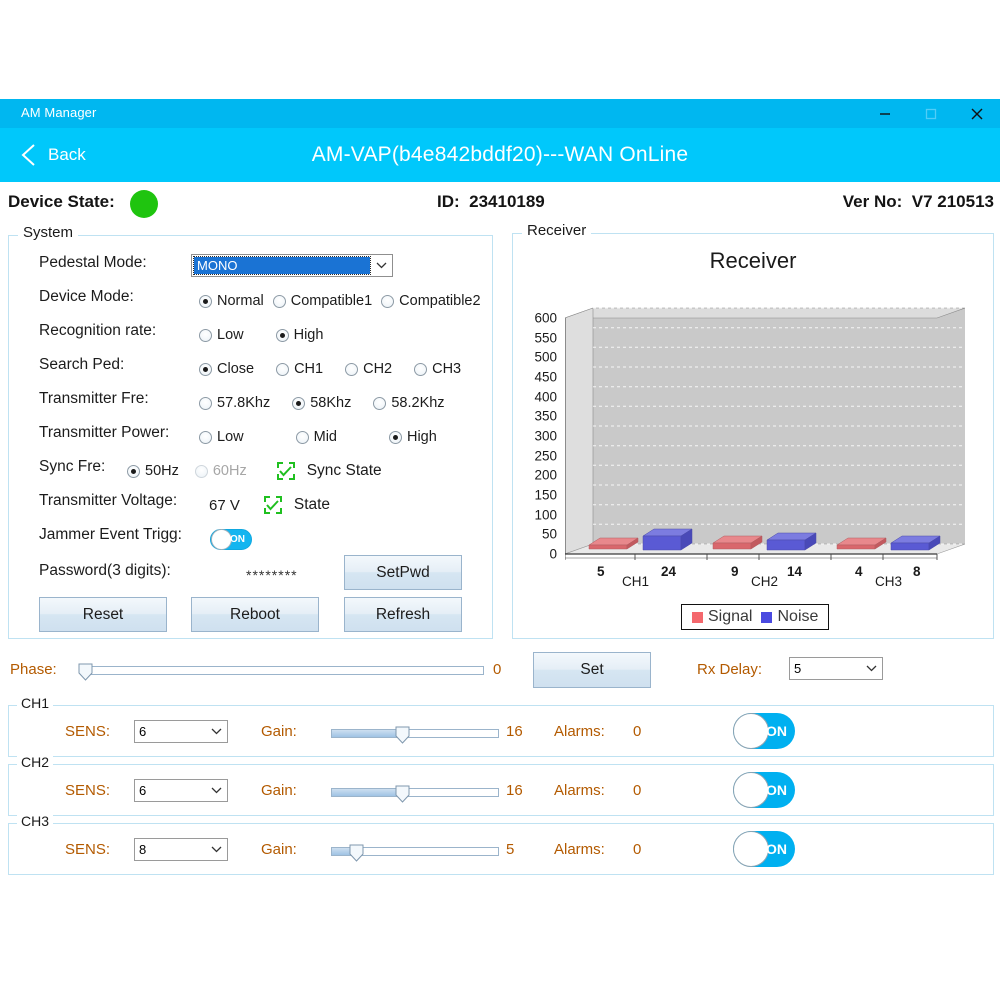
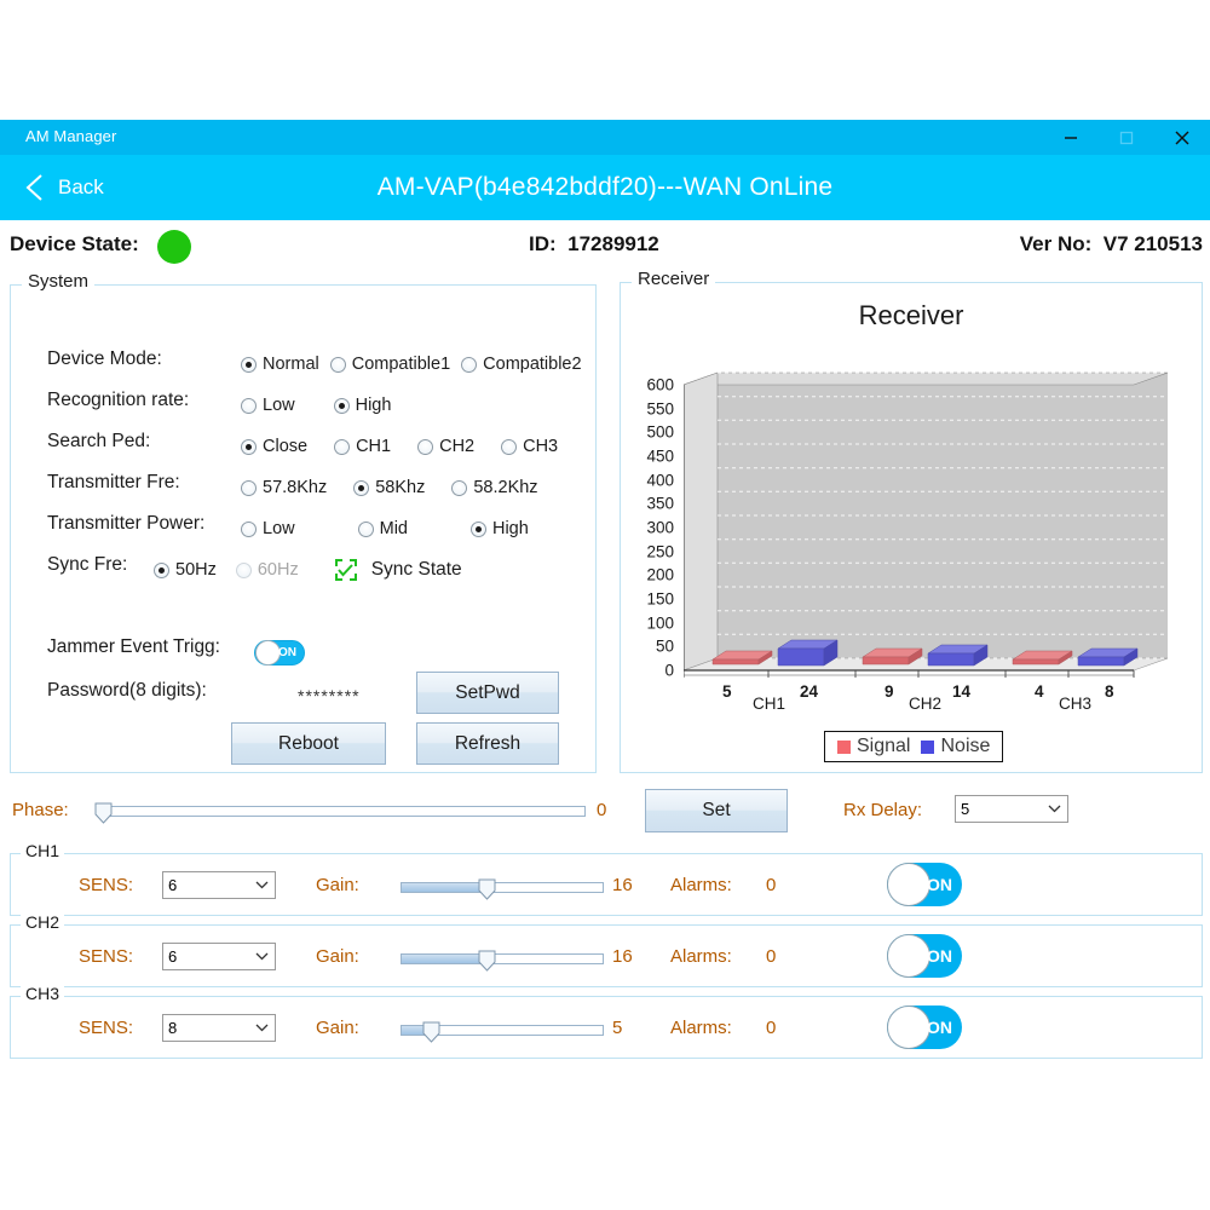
  AM Manager
  Back
  AM-VAP(b4e842bddf20)---WAN OnLine
  Device State:
- ID: 23410189
+ ID: 17289912
  Ver No: V7 210513
  System
- Pedestal Mode:
- MONO
  Device Mode:
  Normal
  Compatible1
  Compatible2
  Recognition rate:
  Low
  High
  Search Ped:
  Close
  CH1
  CH2
  CH3
  Transmitter Fre:
  57.8Khz
  58Khz
  58.2Khz
  Transmitter Power:
  Low
  Mid
  High
  Sync Fre:
  50Hz
  60Hz
  Sync State
- Transmitter Voltage:
- 67 V
- State
  Jammer Event Trigg:
  ON
- Password(3 digits):
+ Password(8 digits):
  ********
  SetPwd
- Reset
  Reboot
  Refresh
  Receiver
  Receiver
  0
  50
  100
  150
  200
  250
  300
  350
  400
  450
  500
  550
  600
  5
  CH1
  24
  9
  CH2
  14
  4
  CH3
  8
  Signal
  Noise
  Phase:
  0
  Set
  Rx Delay:
  5
  CH1
  SENS:
  6
  Gain:
  16
  Alarms:
  0
  ON
  CH2
  SENS:
  6
  Gain:
  16
  Alarms:
  0
  ON
  CH3
  SENS:
  8
  Gain:
  5
  Alarms:
  0
  ON
